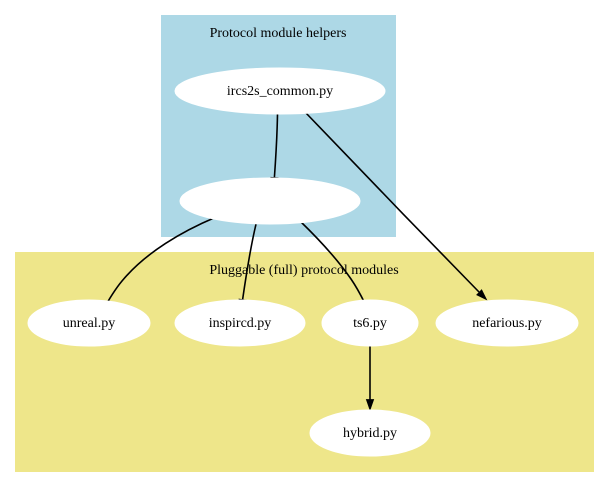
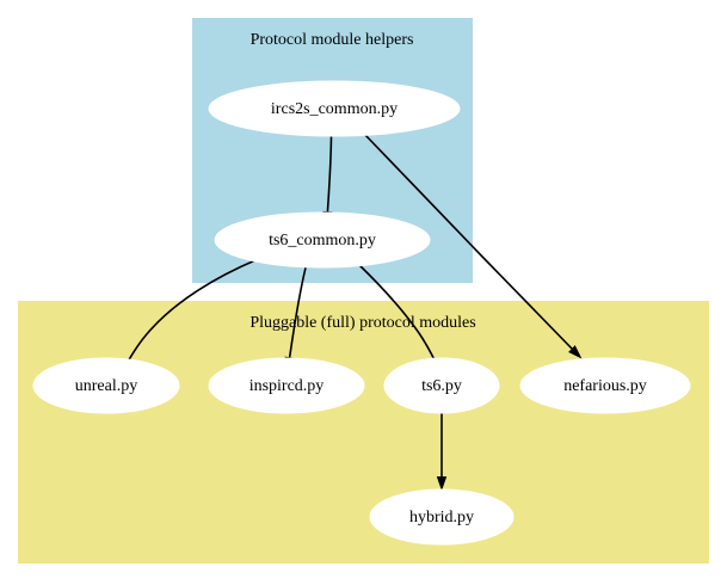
  Protocol module helpers
  Pluggable (full) protoco modules
  ircs2s_common.py
+ ts6_common.py
  unreal.py
  inspircd.py
  ts6.py
  nefarious.py
  hybrid.py
